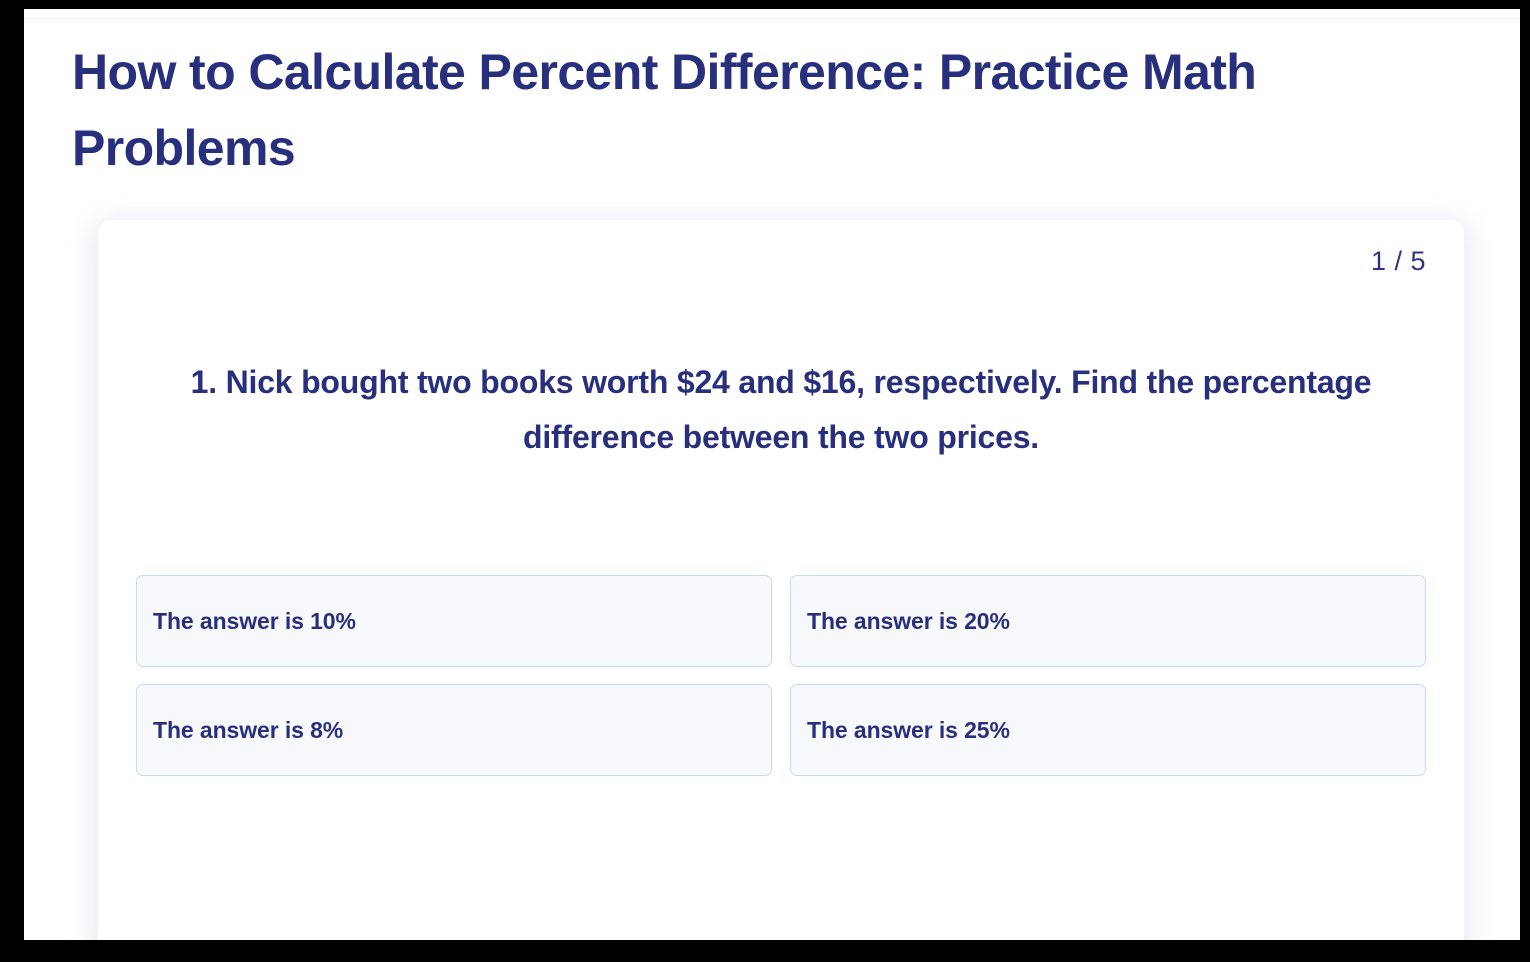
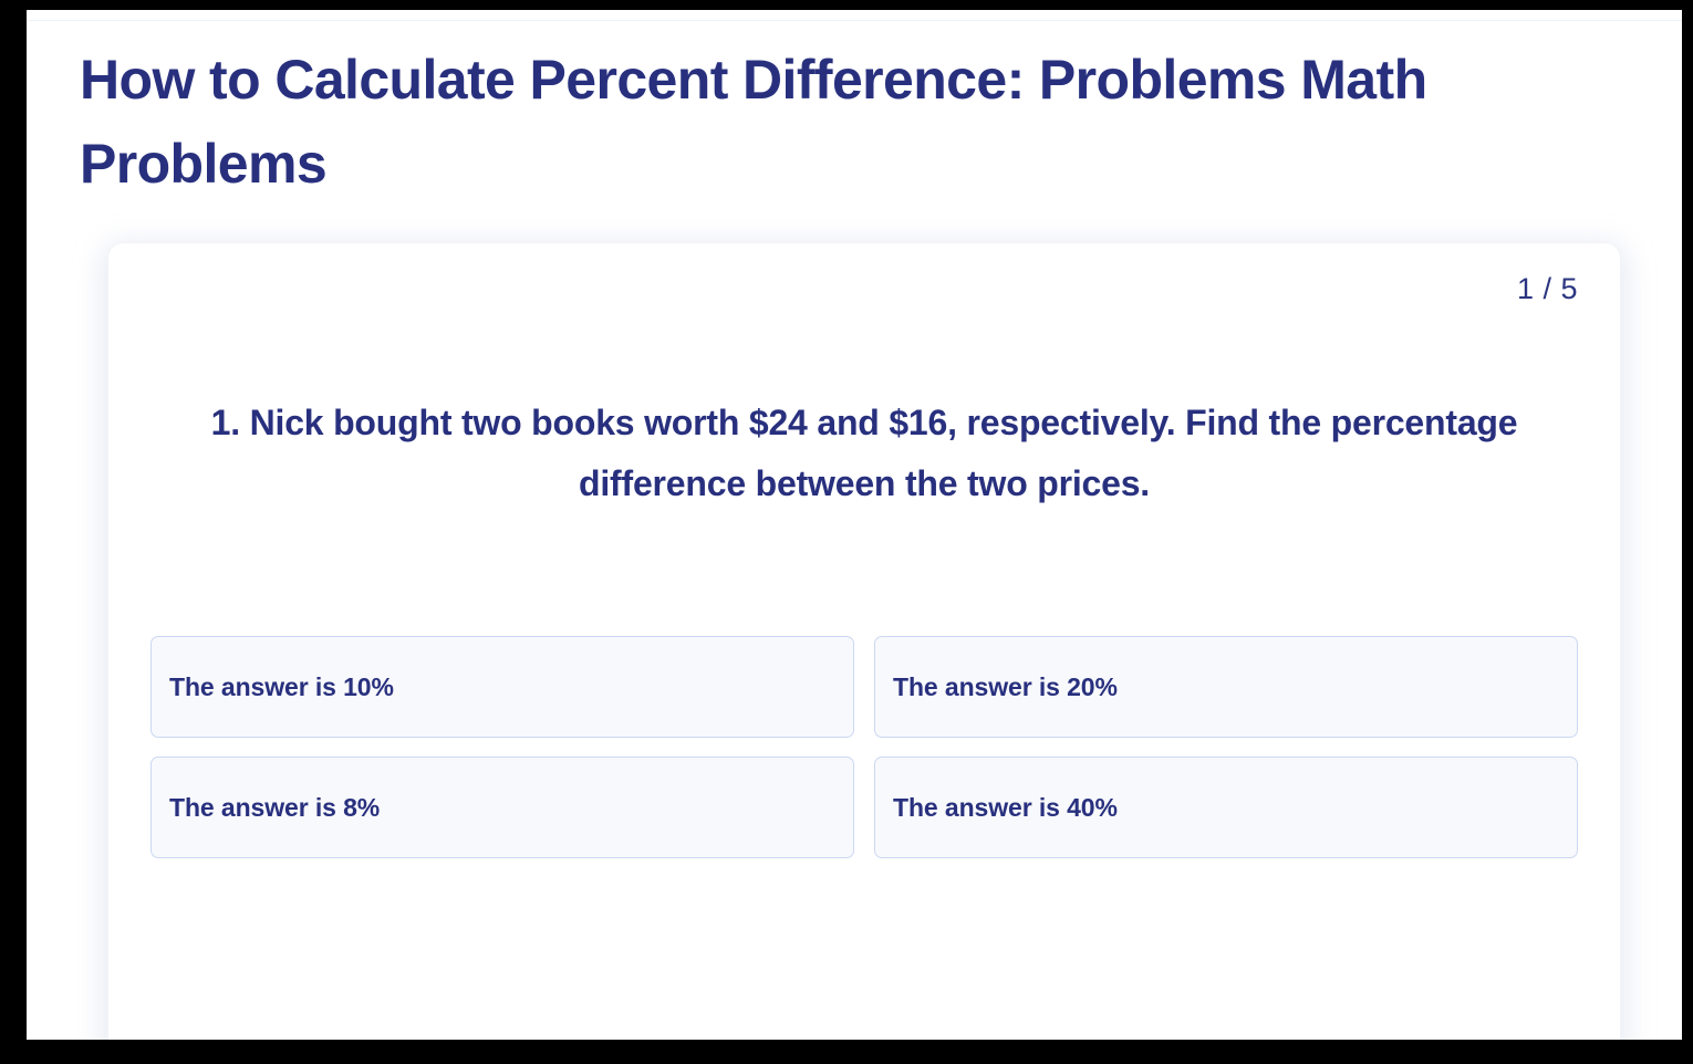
- How to Calculate Percent Difference: Practice Math Problems
+ How to Calculate Percent Difference: Problems Math Problems
  1 / 5
  1. Nick bought two books worth $24 and $16, respectively. Find the percentage difference between the two prices.
  The answer is 10%
  The answer is 20%
  The answer is 8%
- The answer is 25%
+ The answer is 40%
